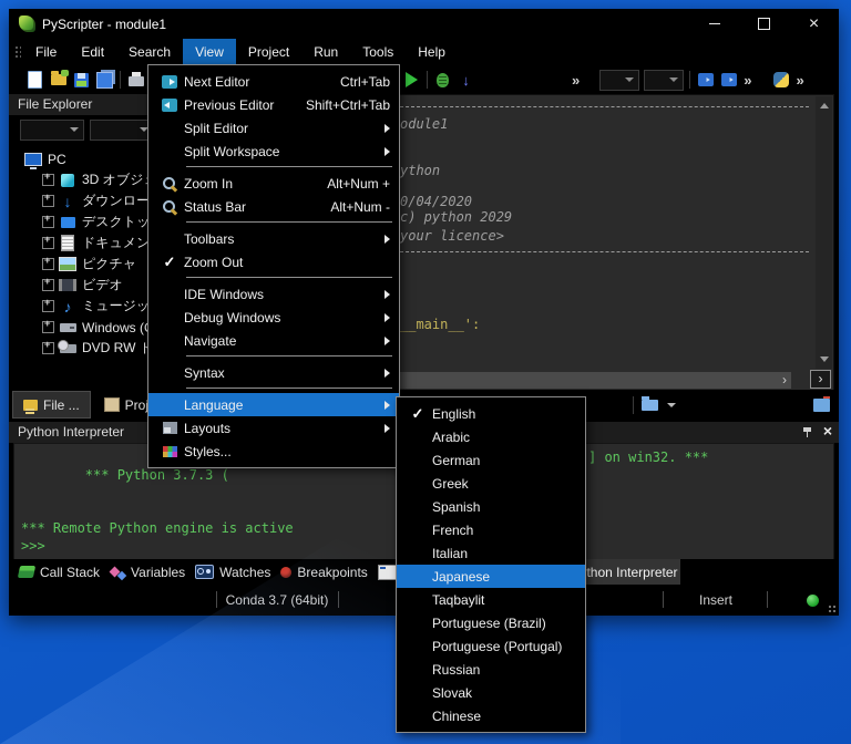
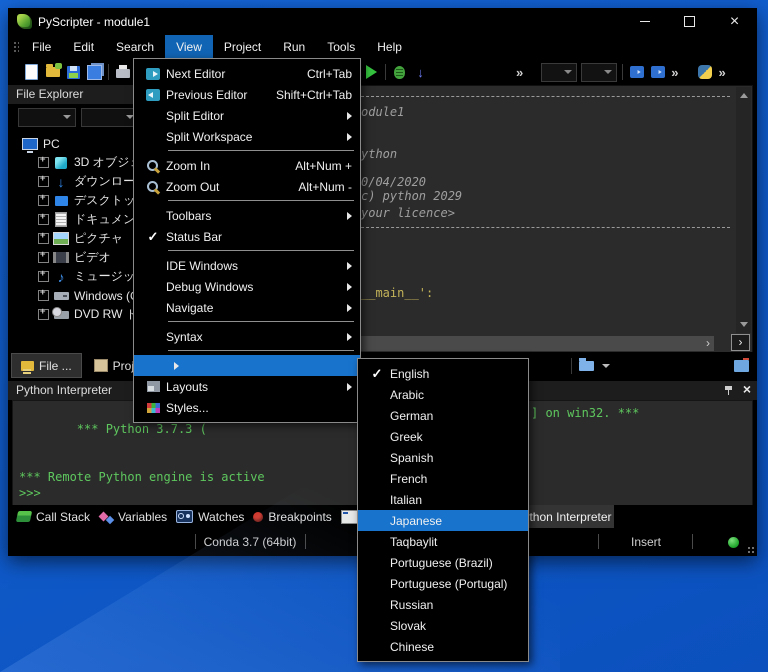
  PyScripter - module1
  File
  Edit
  Search
  View
  Project
  Run
  Tools
  Help
  ↓
  »
  »
  »
  File Explorer
  PC
  ダウンロー
  デスクトッ
  ドキュメン
  ピクチャ
  ビデオ
  ミュージッ
  Windows (
  odule1
  ython
  0/04/2020
  c) python 2029
  your licence>
  __main__':
  ›
  ›
  File ...
  Python Interpreter
  *** Python 3.7.3 (
  ] on win32. ***
  *** Remote Python engine is active
  >>>
  Call Stack
  Variables
  Watches
  Breakpoints
  thon Interpreter
  Conda 3.7 (64bit)
  Insert
  Next Editor
  Ctrl+Tab
  Previous Editor
  Shift+Ctrl+Tab
  Split Editor
  Split Workspace
  Zoom In
  Alt+Num +
- Status Bar
+ Zoom Out
  Alt+Num -
  Toolbars
- Zoom Out
+ Status Bar
  IDE Windows
  Debug Windows
  Navigate
  Syntax
- Language
  Layouts
  Styles...
  English
  Arabic
  German
  Greek
  Spanish
  French
  Italian
  Japanese
  Taqbaylit
  Portuguese (Brazil)
  Portuguese (Portugal)
  Russian
  Slovak
  Chinese
